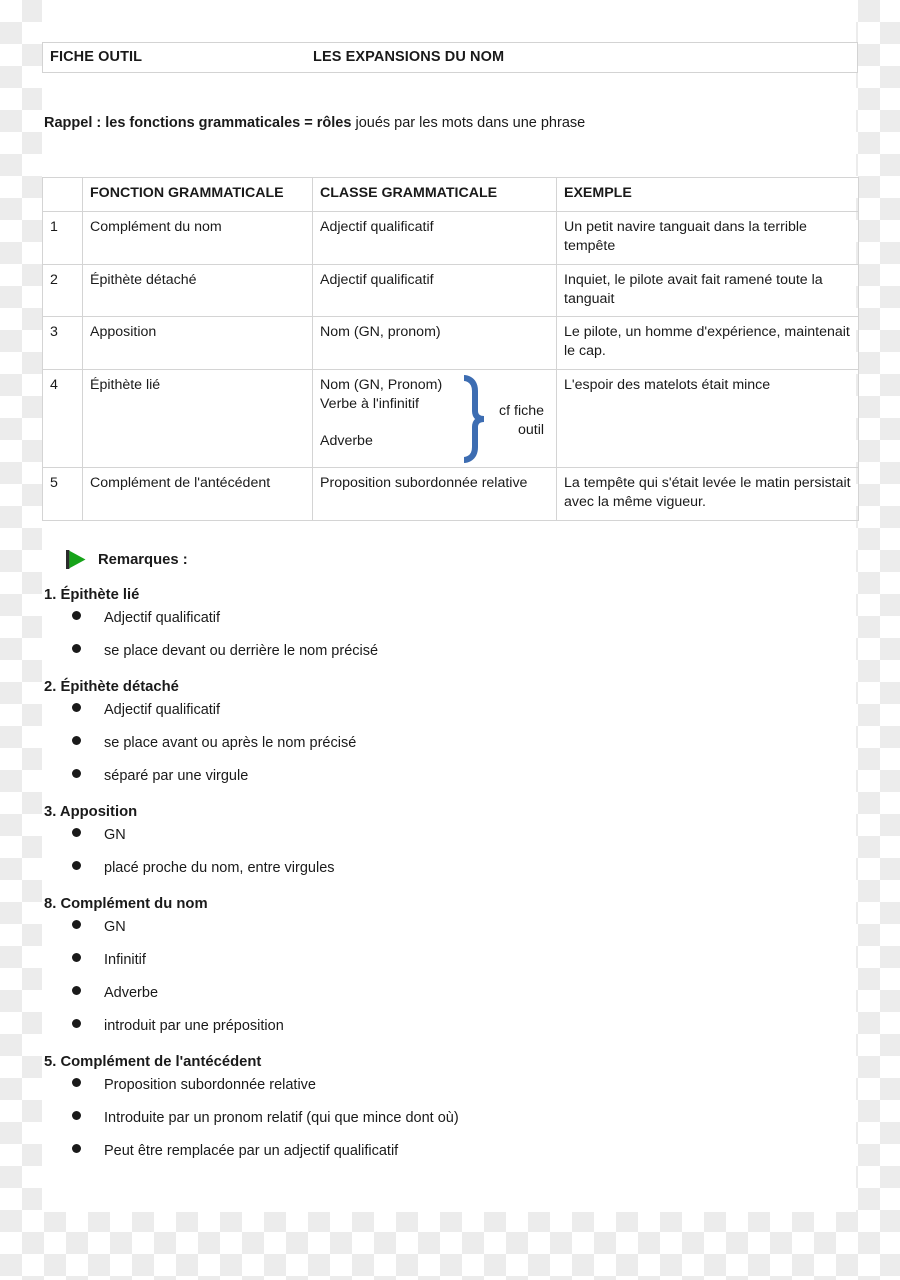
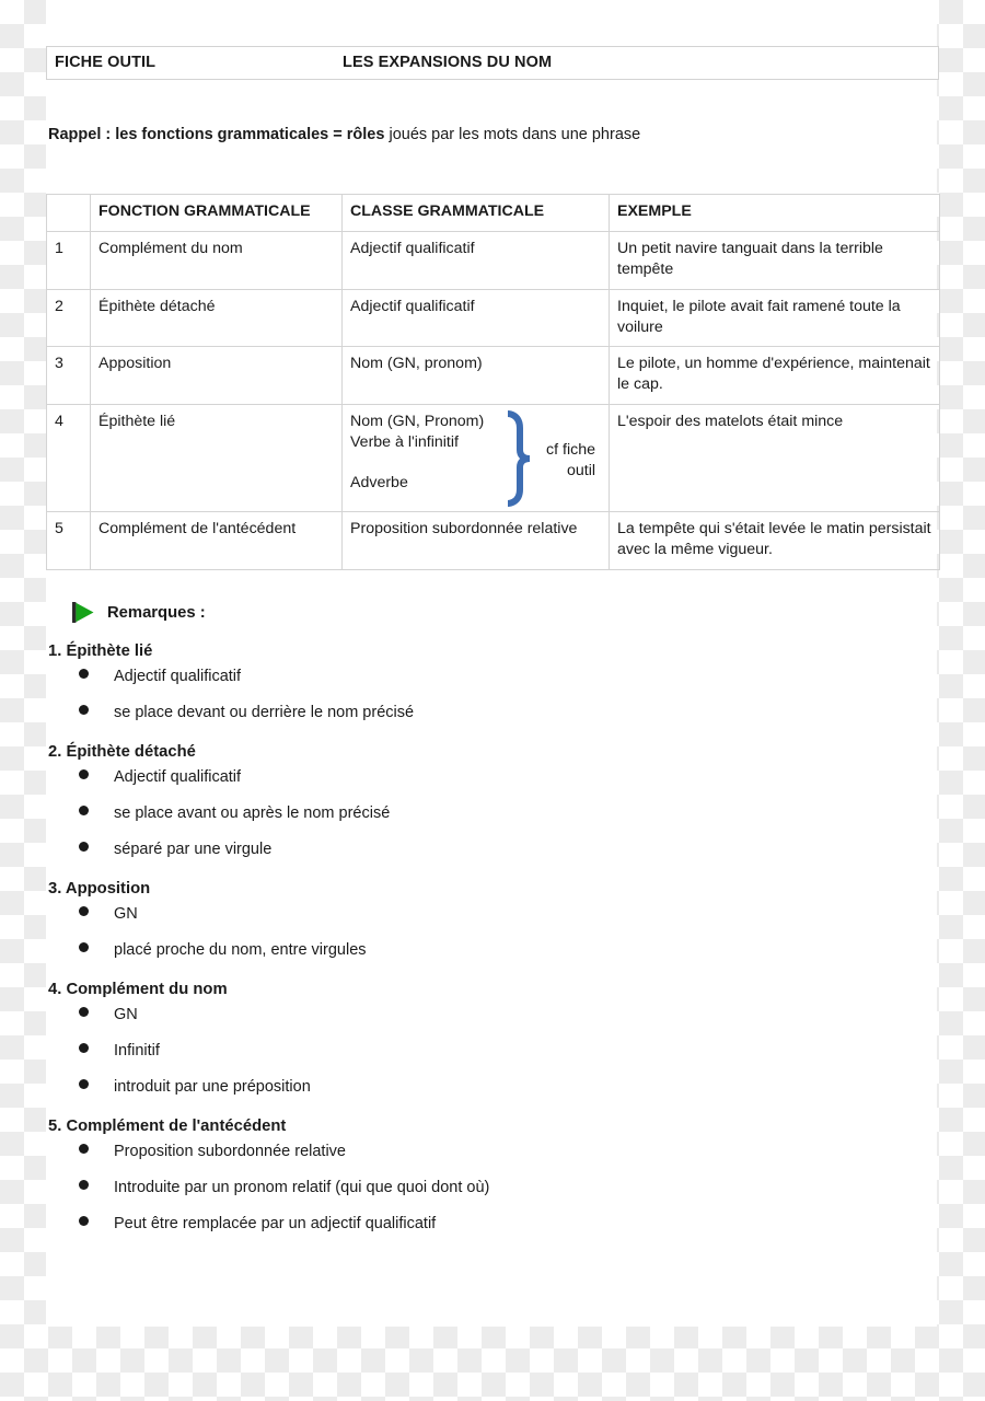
  FICHE OUTIL
  LES EXPANSIONS DU NOM
  Rappel : les fonctions grammaticales = rôles joués par les mots dans une phrase
  	FONCTION GRAMMATICALE	CLASSE GRAMMATICALE	EXEMPLE
  1	Complément du nom	Adjectif qualificatif	Un petit navire tanguait dans la terrible tempête
- 2	Épithète détaché	Adjectif qualificatif	Inquiet, le pilote avait fait ramené toute la tanguait
+ 2	Épithète détaché	Adjectif qualificatif	Inquiet, le pilote avait fait ramené toute la voilure
  3	Apposition	Nom (GN, pronom)	Le pilote, un homme d'expérience, maintenait le cap.
  4	Épithète lié	Nom (GN, Pronom) Verbe à l'infinitif Adverbe cf fiche outil	L'espoir des matelots était mince
  5	Complément de l'antécédent	Proposition subordonnée relative	La tempête qui s'était levée le matin persistait avec la même vigueur.
  Remarques :
  1. Épithète lié
  Adjectif qualificatif
  se place devant ou derrière le nom précisé
  2. Épithète détaché
  Adjectif qualificatif
  se place avant ou après le nom précisé
  séparé par une virgule
  3. Apposition
  GN
  placé proche du nom, entre virgules
- 8. Complément du nom
+ 4. Complément du nom
  GN
  Infinitif
- Adverbe
  introduit par une préposition
  5. Complément de l'antécédent
  Proposition subordonnée relative
- Introduite par un pronom relatif (qui que mince dont où)
+ Introduite par un pronom relatif (qui que quoi dont où)
  Peut être remplacée par un adjectif qualificatif
